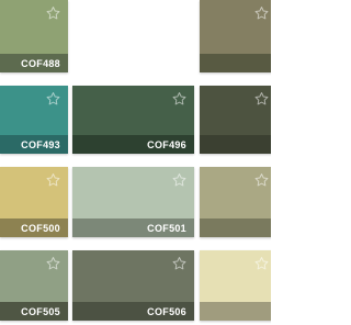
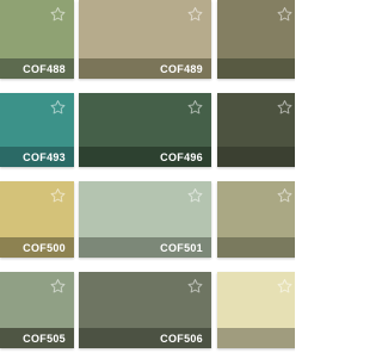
  COF488
+ COF489
  COF493
  COF496
  COF500
  COF501
  COF505
  COF506
